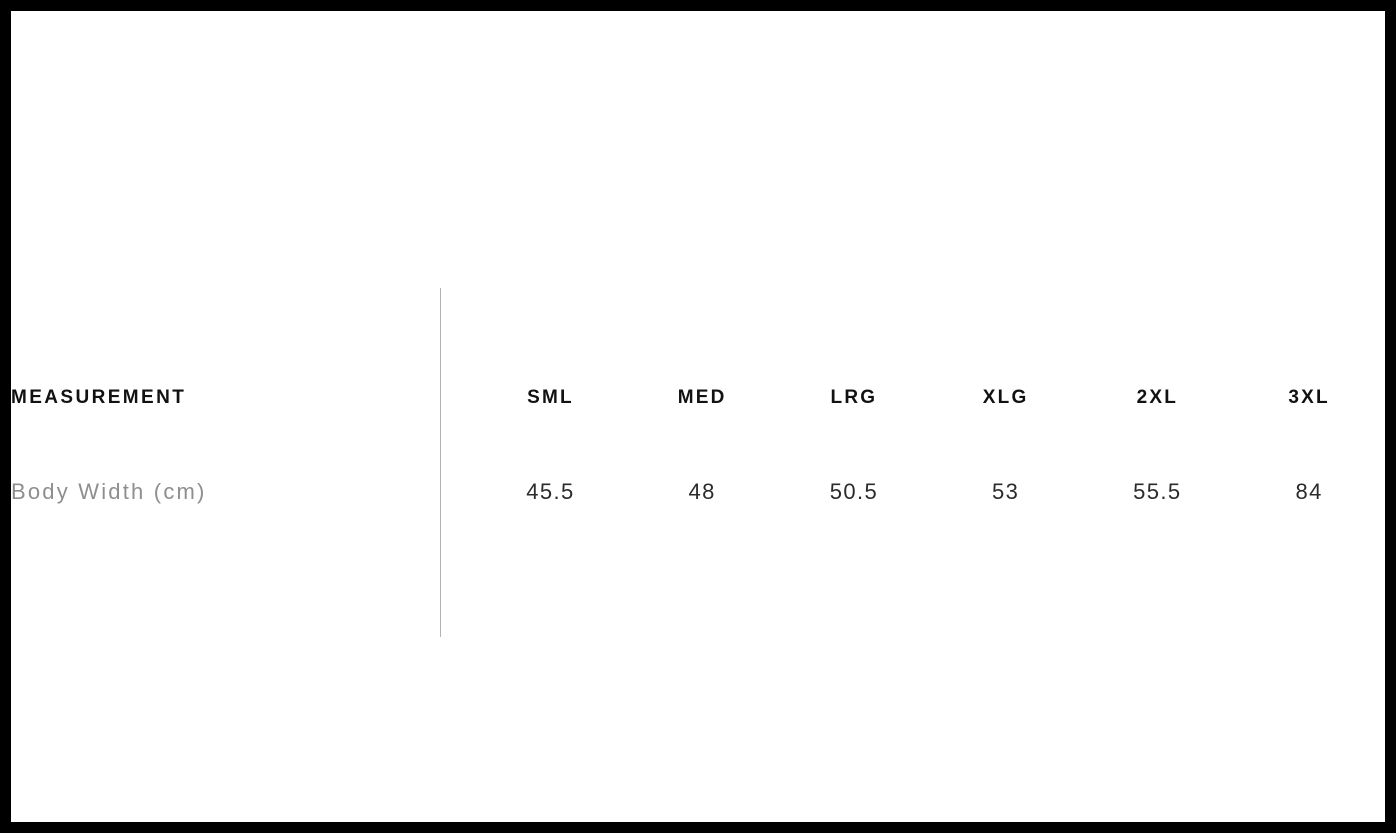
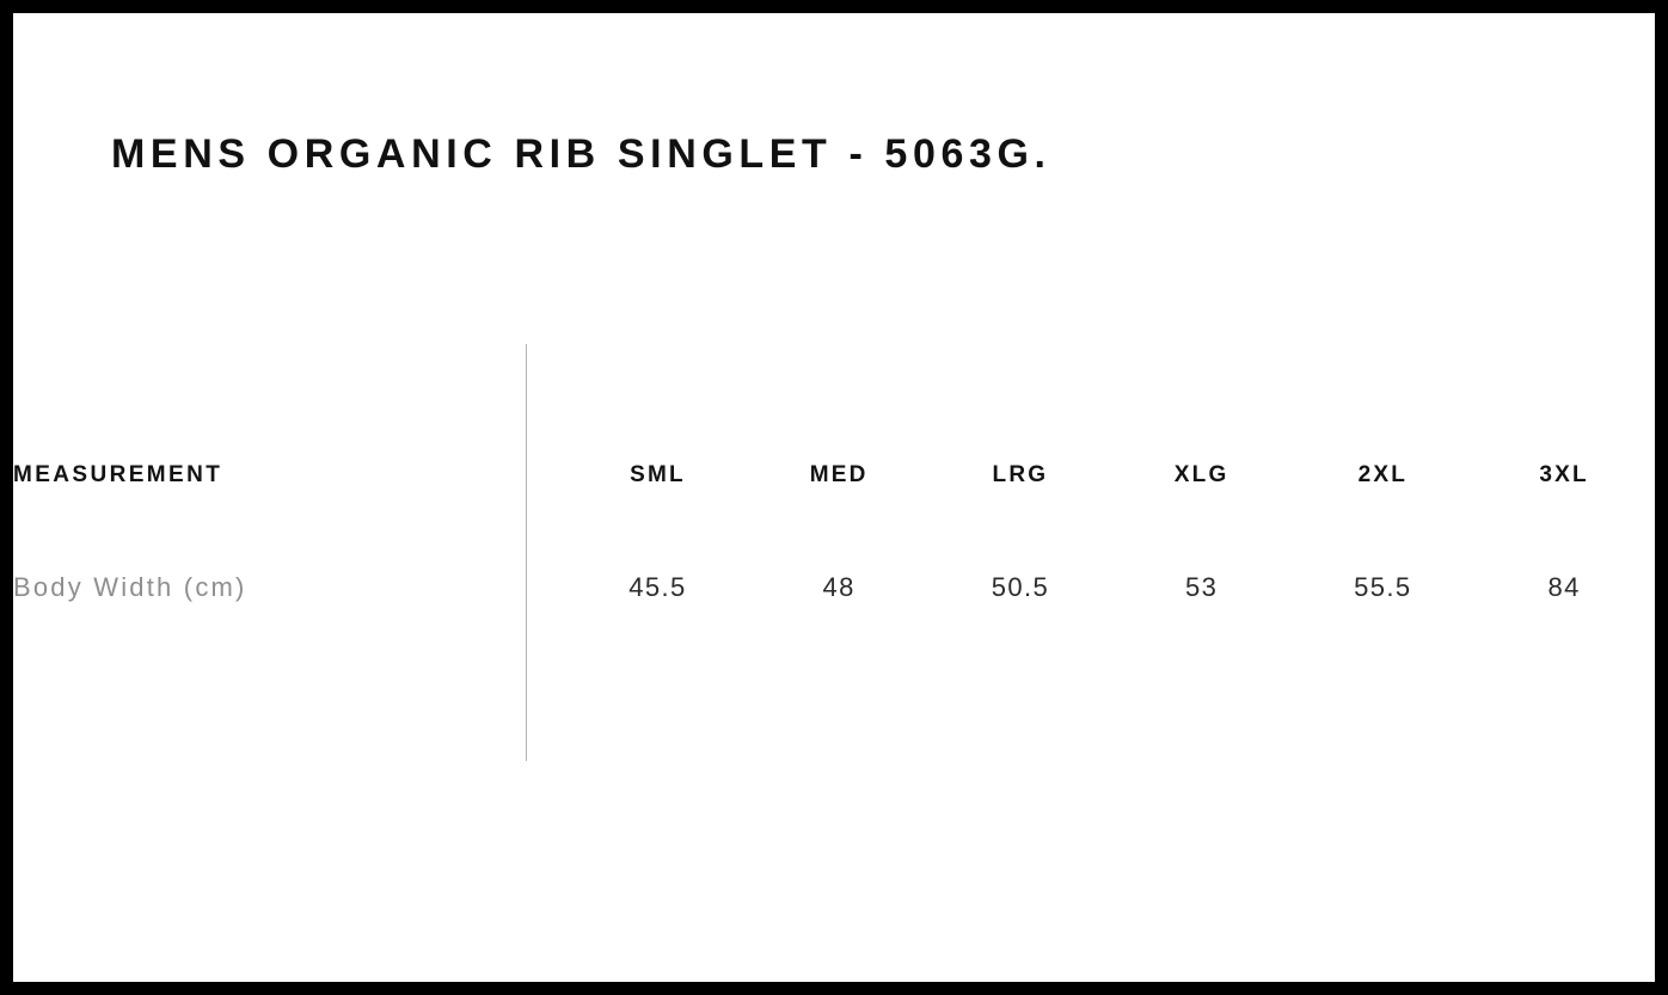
+ MENS ORGANIC RIB SINGLET - 5063G.
  MEASUREMENT	SML	MED	LRG	XLG	2XL	3XL
  Body Width (cm)	45.5	48	50.5	53	55.5	84
